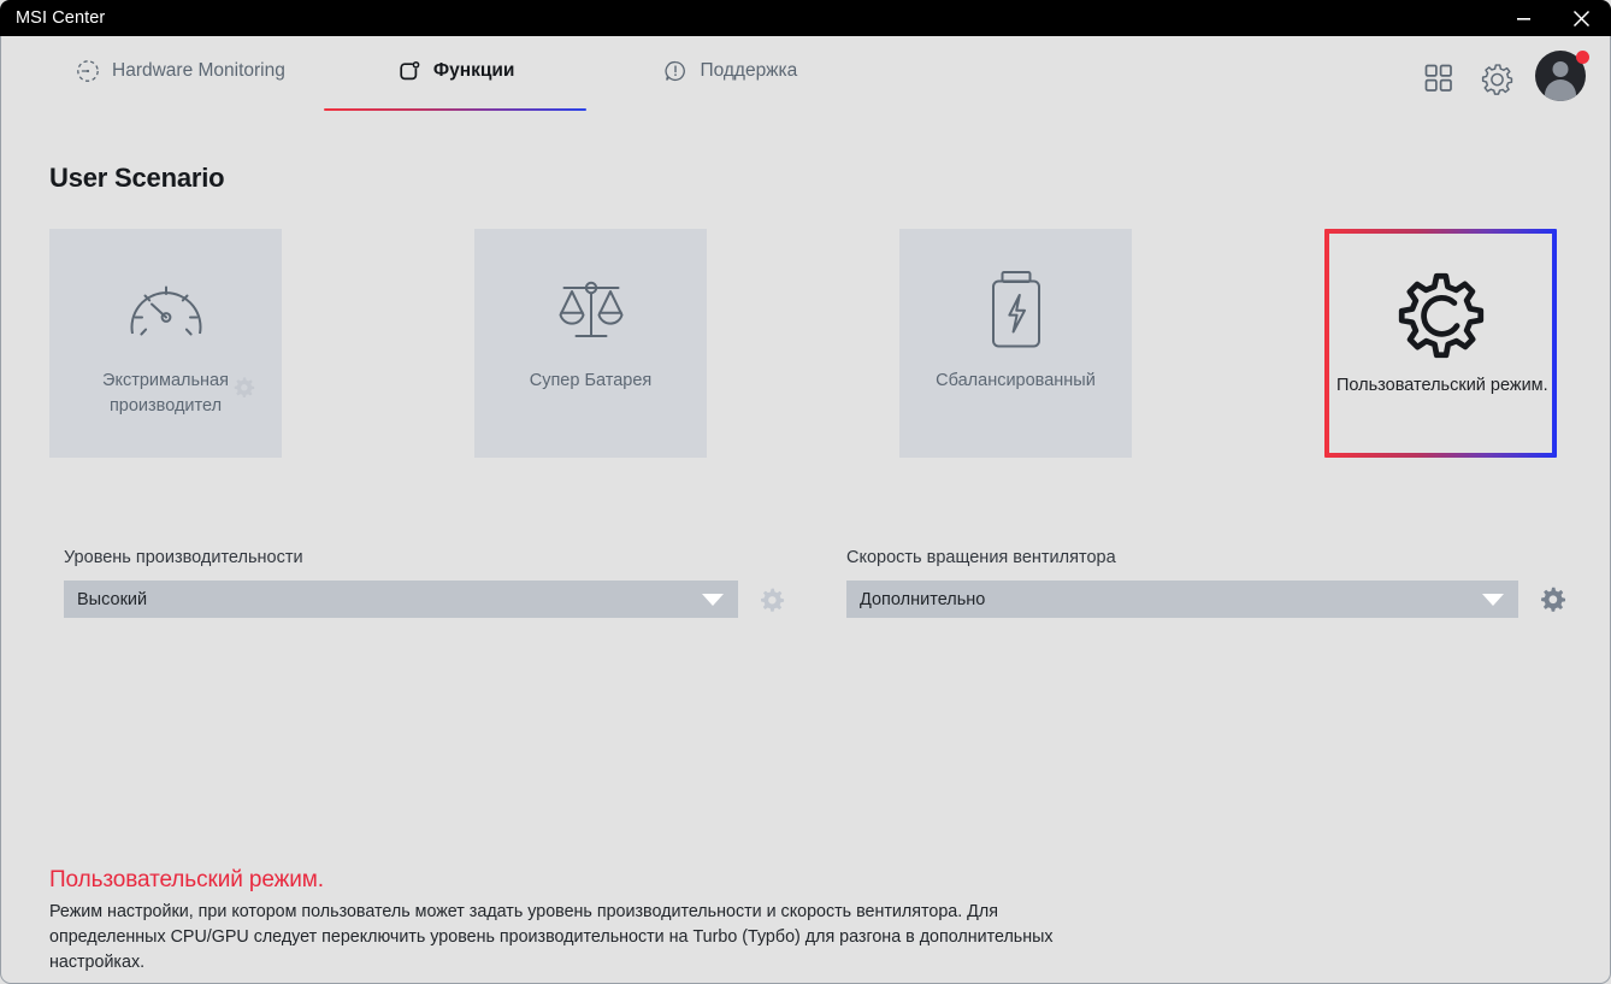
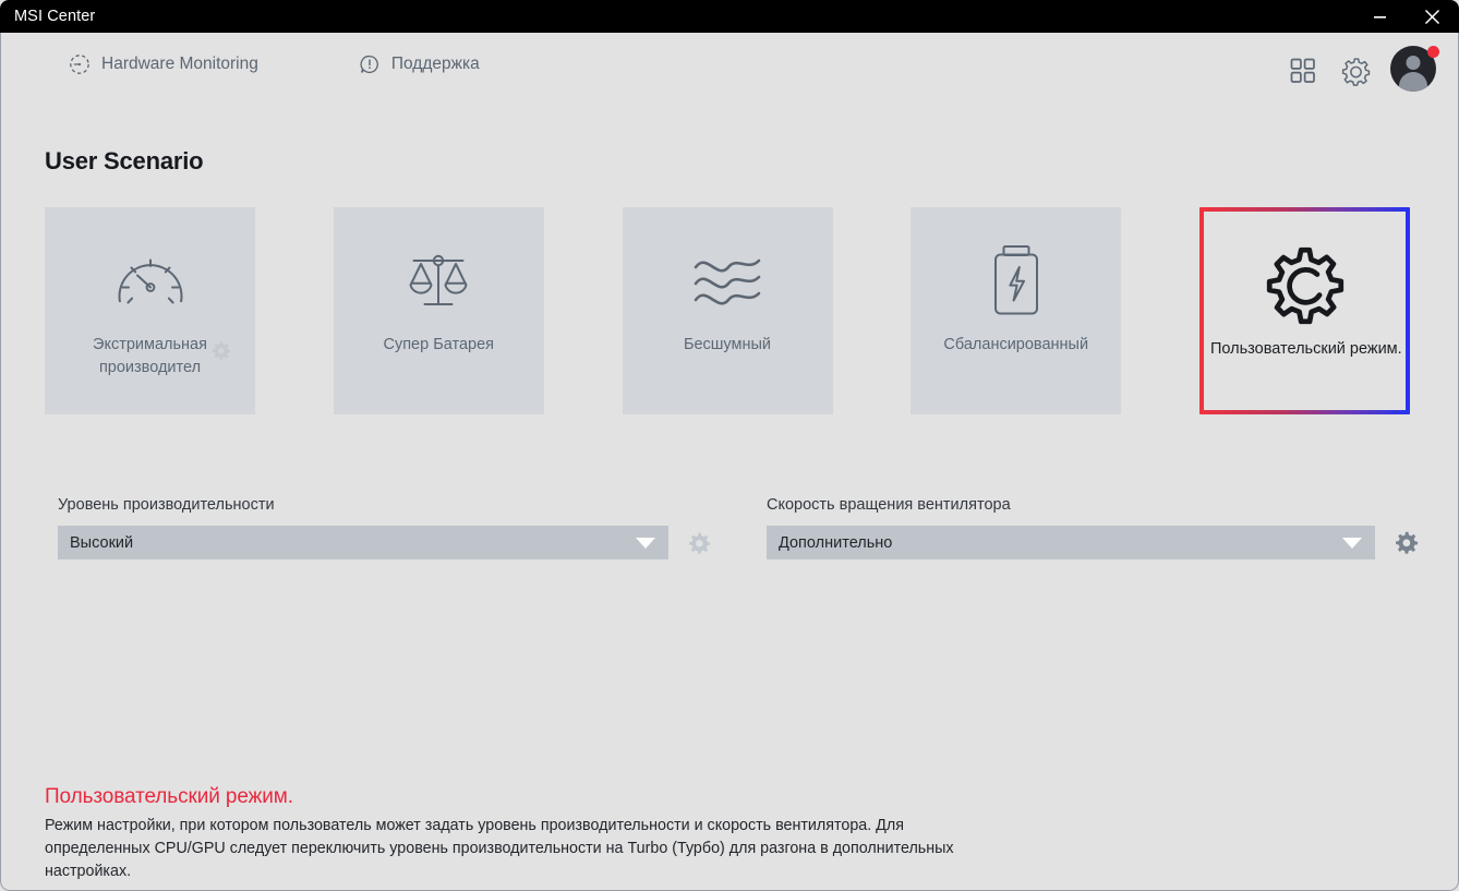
  MSI Center
  Hardware Monitoring
- Функции
  Поддержка
  User Scenario
  Экстримальная производител
  Супер Батарея
+ Бесшумный
  Сбалансированный
  Пользовательский режим.
  Уровень производительности
  Высокий
  Скорость вращения вентилятора
  Дополнительно
  Пользовательский режим.
  Режим настройки, при котором пользователь может задать уровень производительности и скорость вентилятора. Для определенных CPU/GPU следует переключить уровень производительности на Turbo (Турбо) для разгона в дополнительных настройках.
